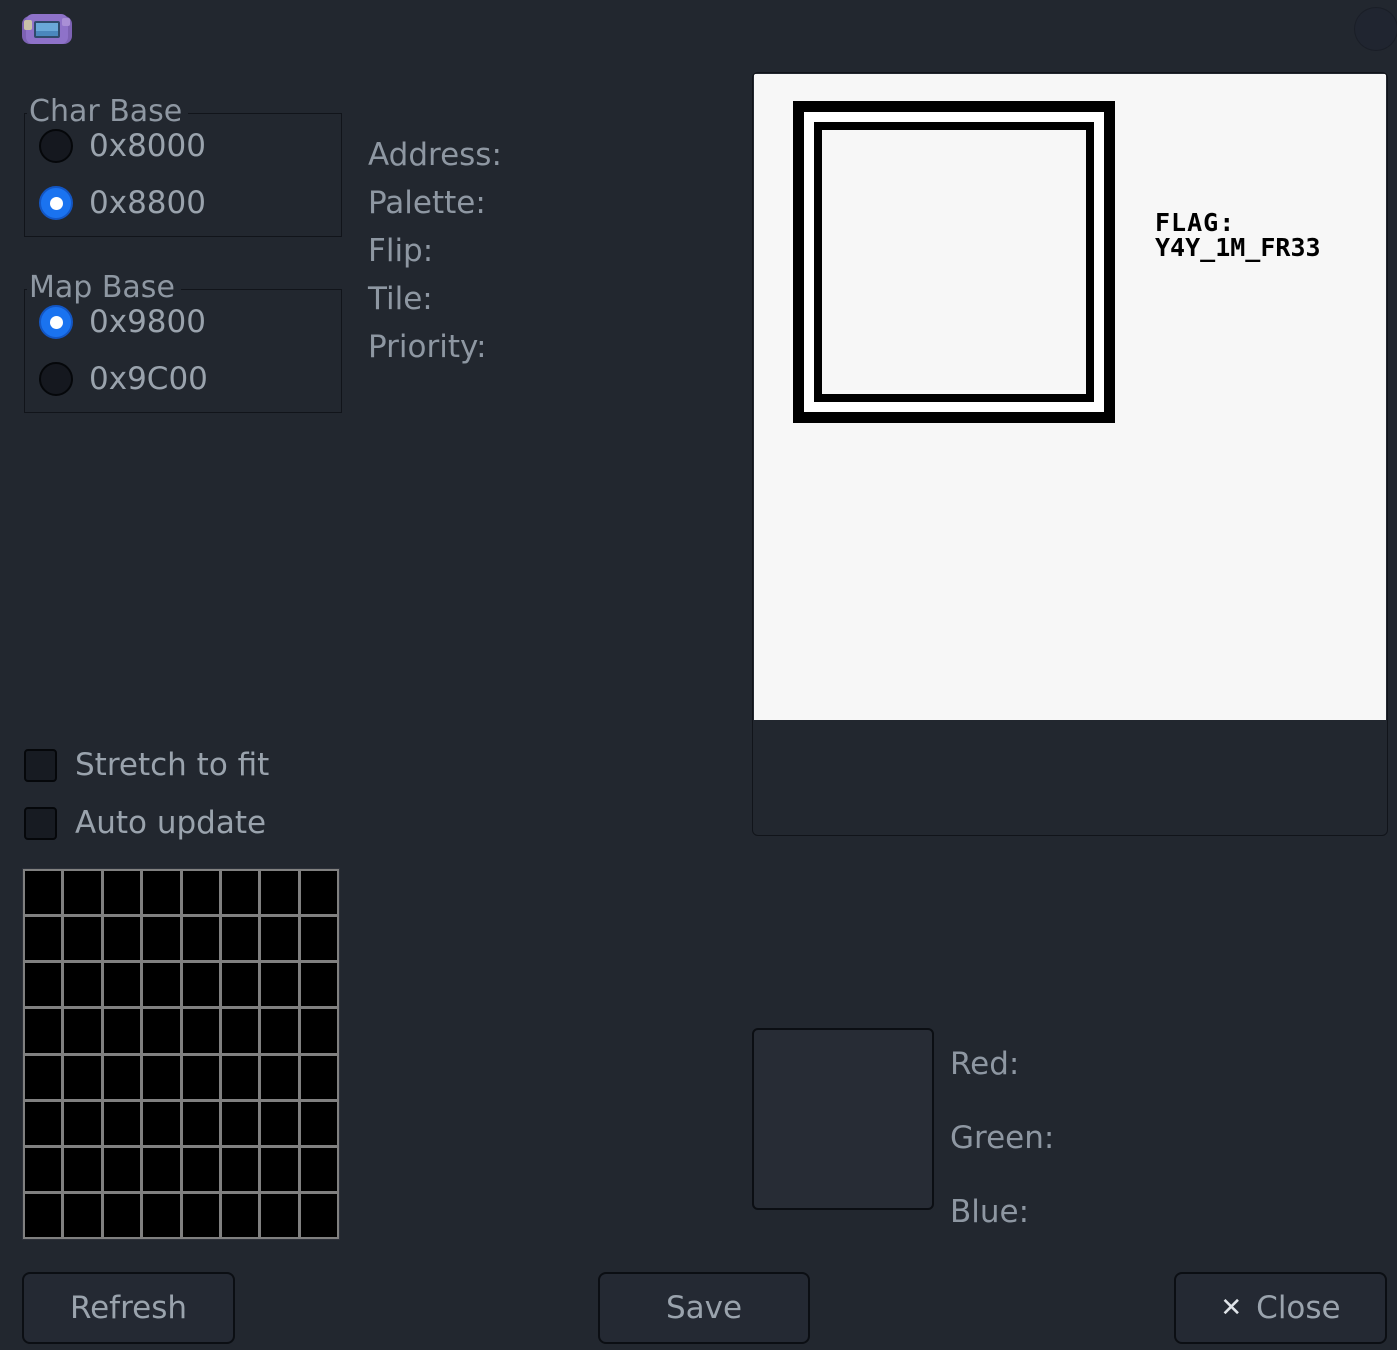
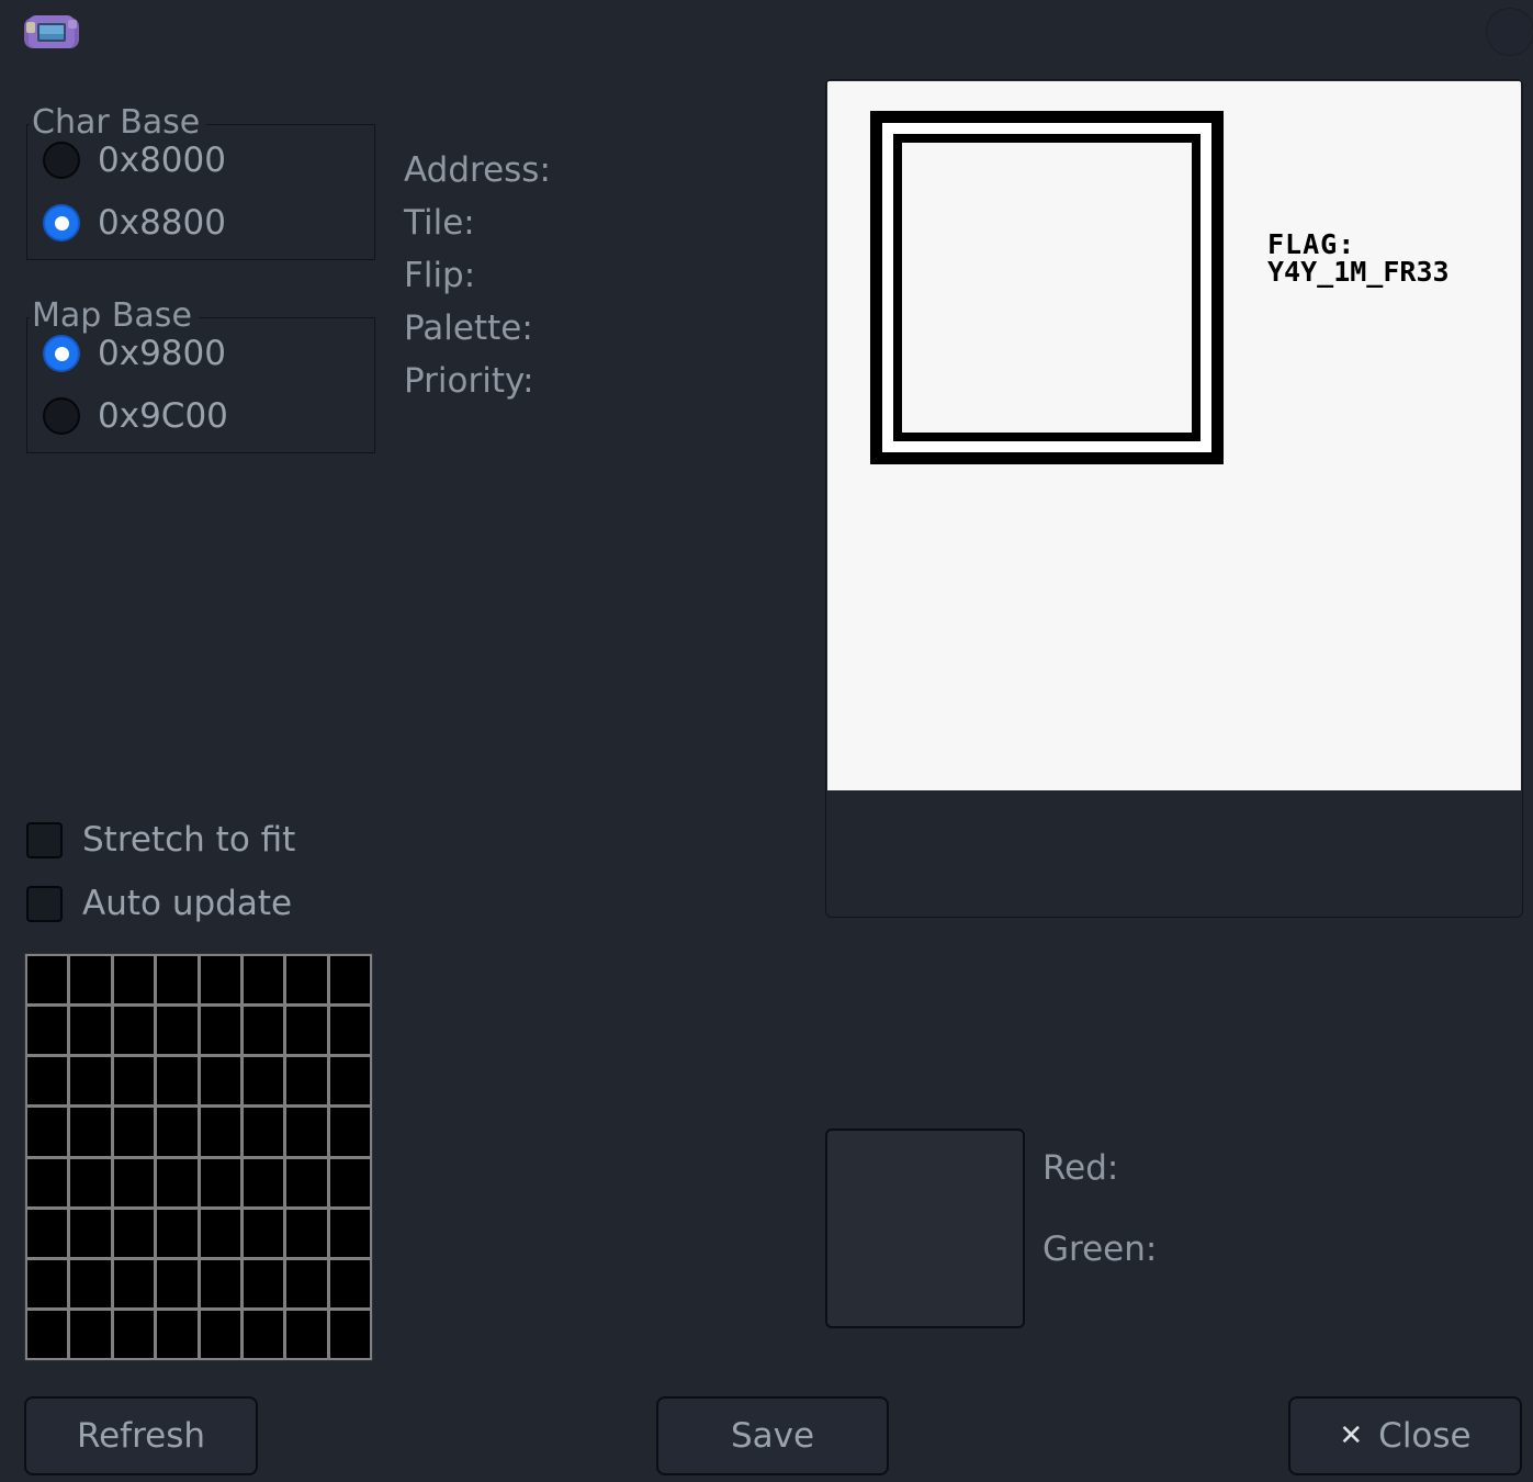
  Char Base
  0x8000
  0x8800
  Map Base
  0x9800
  0x9C00
  Address:
- Palette:
+ Tile:
  Flip:
- Tile:
+ Palette:
  Priority:
  Stretch to fit
  Auto update
  FLAG:
  Y4Y_1M_FR33
  Red:
  Green:
- Blue:
  Refresh
  Save
  ✕
  Close
